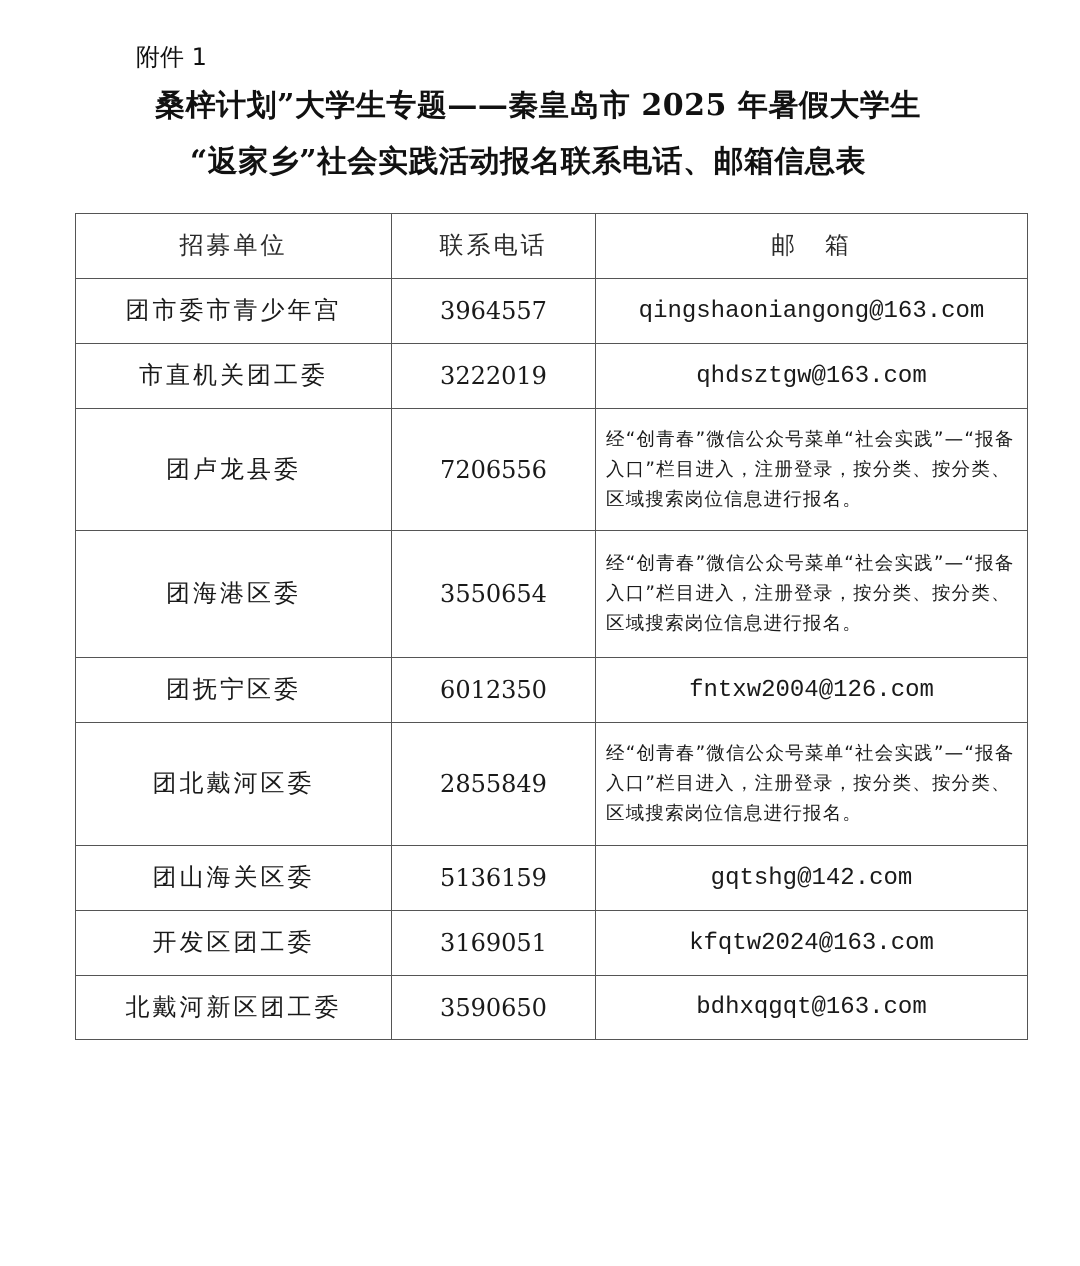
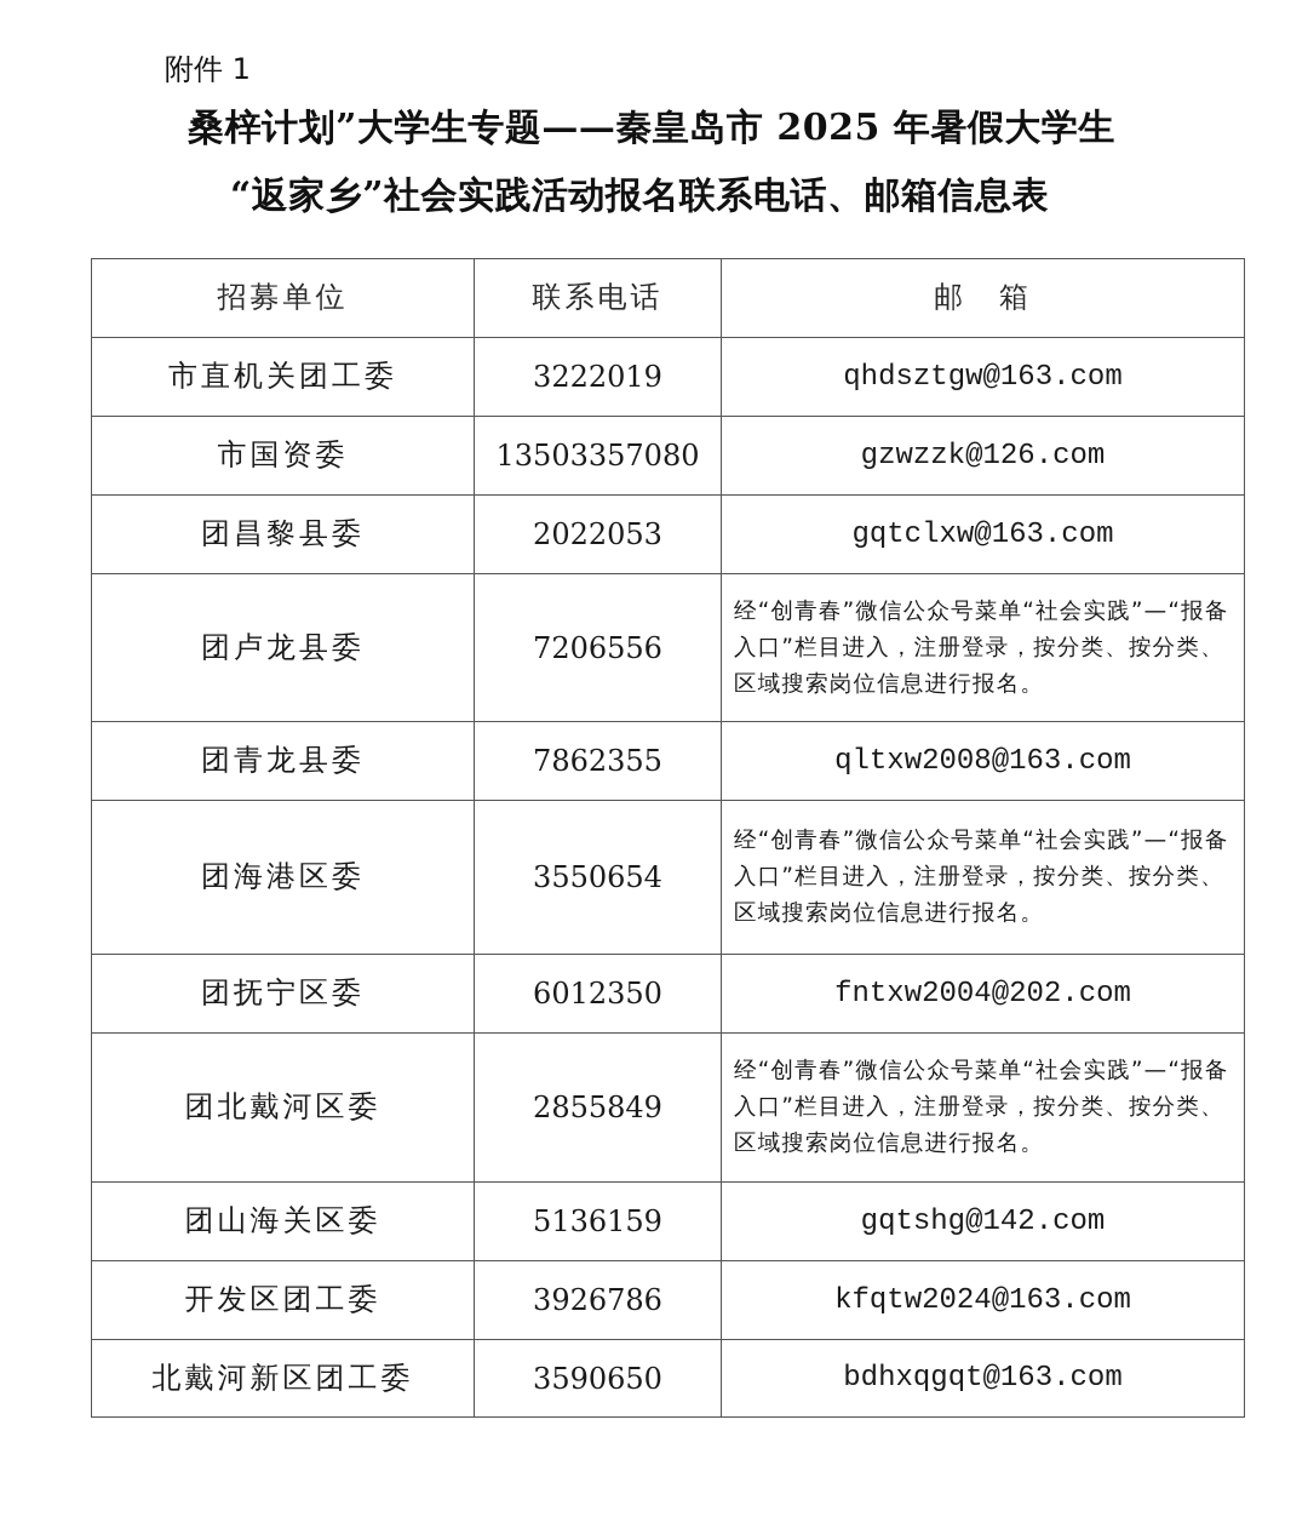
  附件 1
  桑梓计划”大学生专题——秦皇岛市 2025 年暑假大学生
  “返家乡”社会实践活动报名联系电话、邮箱信息表
  招募单位	联系电话	邮 箱
- 团市委市青少年宫	3964557	qingshaoniangong@163.com
  市直机关团工委	3222019	qhdsztgw@163.com
+ 市国资委	13503357080	gzwzzk@126.com
+ 团昌黎县委	2022053	gqtclxw@163.com
  团卢龙县委	7206556	经“创青春”微信公众号菜单“社会实践”—“报备入口”栏目进入，注册登录，按分类、按分类、区域搜索岗位信息进行报名。
+ 团青龙县委	7862355	qltxw2008@163.com
  团海港区委	3550654	经“创青春”微信公众号菜单“社会实践”—“报备入口”栏目进入，注册登录，按分类、按分类、区域搜索岗位信息进行报名。
- 团抚宁区委	6012350	fntxw2004@126.com
+ 团抚宁区委	6012350	fntxw2004@202.com
  团北戴河区委	2855849	经“创青春”微信公众号菜单“社会实践”—“报备入口”栏目进入，注册登录，按分类、按分类、区域搜索岗位信息进行报名。
  团山海关区委	5136159	gqtshg@142.com
- 开发区团工委	3169051	kfqtw2024@163.com
+ 开发区团工委	3926786	kfqtw2024@163.com
  北戴河新区团工委	3590650	bdhxqgqt@163.com
